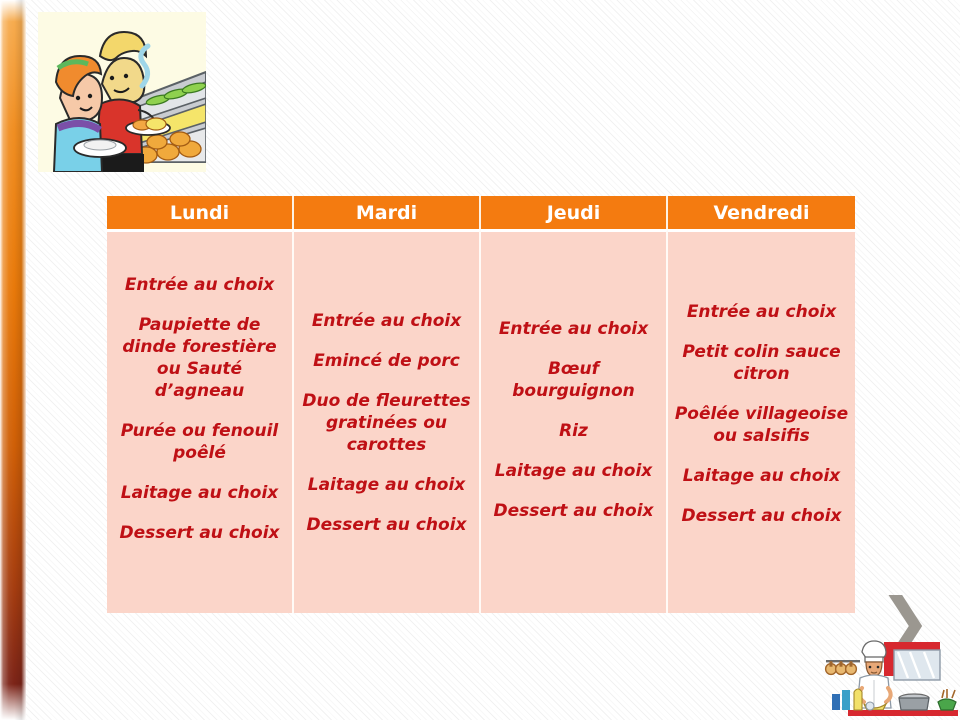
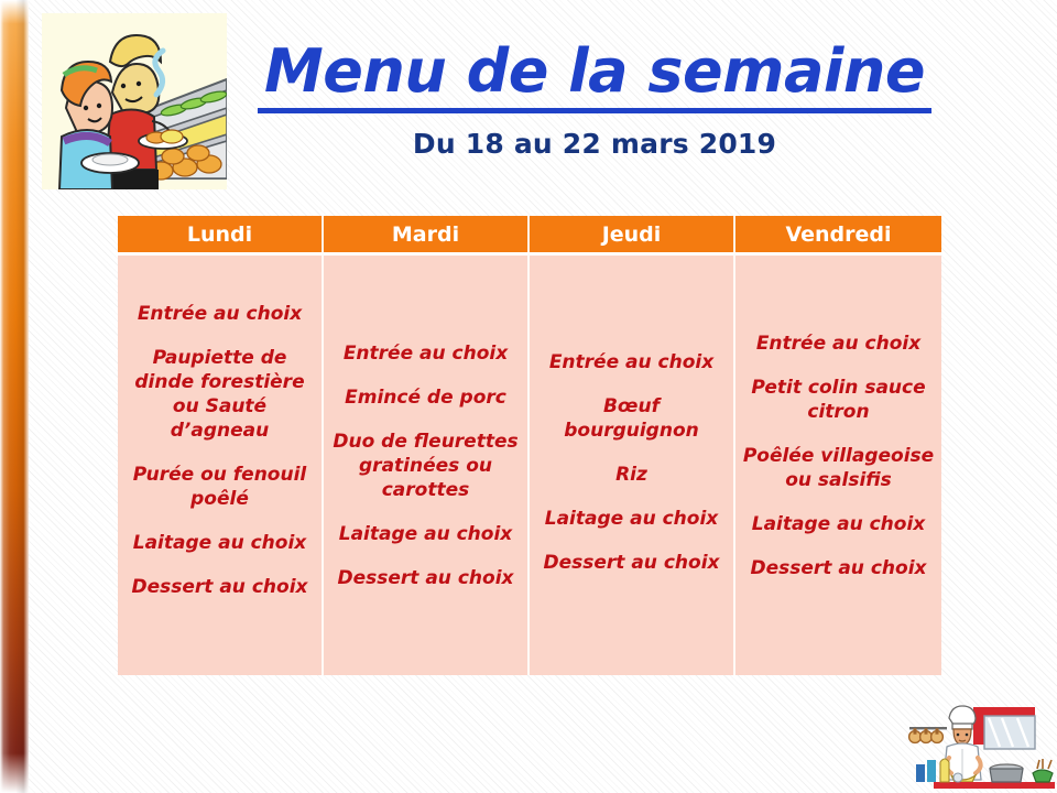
+ Menu de la semaine
+ Du 18 au 22 mars 2019
  Lundi	Mardi	Jeudi	Vendredi
  Entrée au choix Paupiette de dinde forestière ou Sauté d’agneau Purée ou fenouil poêlé Laitage au choix Dessert au choix	Entrée au choix Emincé de porc Duo de fleurettes gratinées ou carottes Laitage au choix Dessert au choix	Entrée au choix Bœuf bourguignon Riz Laitage au choix Dessert au choix	Entrée au choix Petit colin sauce citron Poêlée villageoise ou salsifis Laitage au choix Dessert au choix
- ❯
